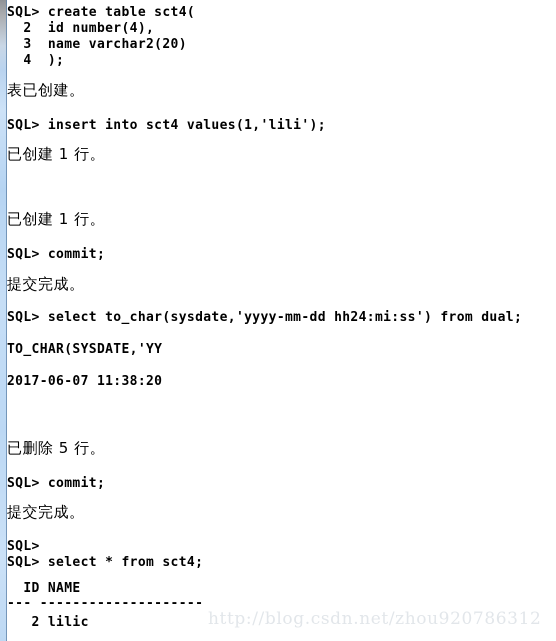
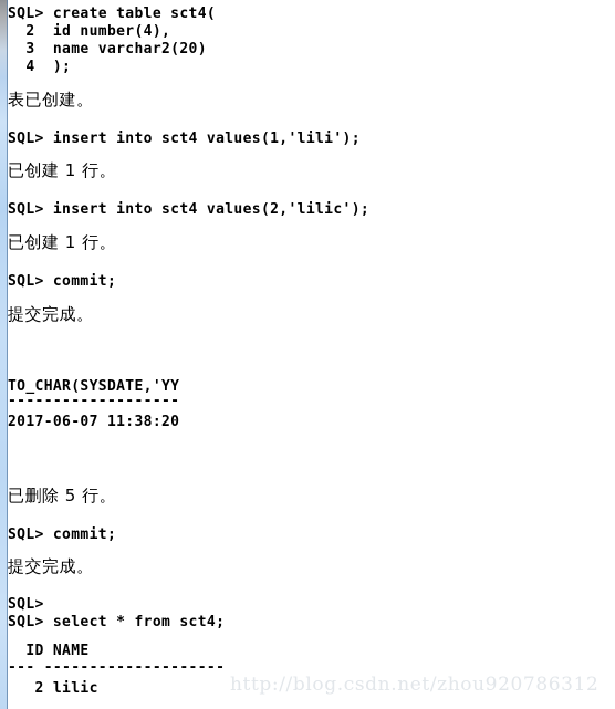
  SQL> create table sct4(
  2 id number(4),
  3 name varchar2(20)
  4 );
  表已创建。
  SQL> insert into sct4 values(1,'lili');
  已创建 1 行。
+ SQL> insert into sct4 values(2,'lilic');
  已创建 1 行。
  SQL> commit;
  提交完成。
- SQL> select to_char(sysdate,'yyyy-mm-dd hh24:mi:ss') from dual;
  TO_CHAR(SYSDATE,'YY
+ -------------------
  2017-06-07 11:38:20
  已删除 5 行。
  SQL> commit;
  提交完成。
  SQL>
  SQL> select * from sct4;
  ID NAME
  --- --------------------
  2 lilic
  http://blog.csdn.net/zhou920786312
